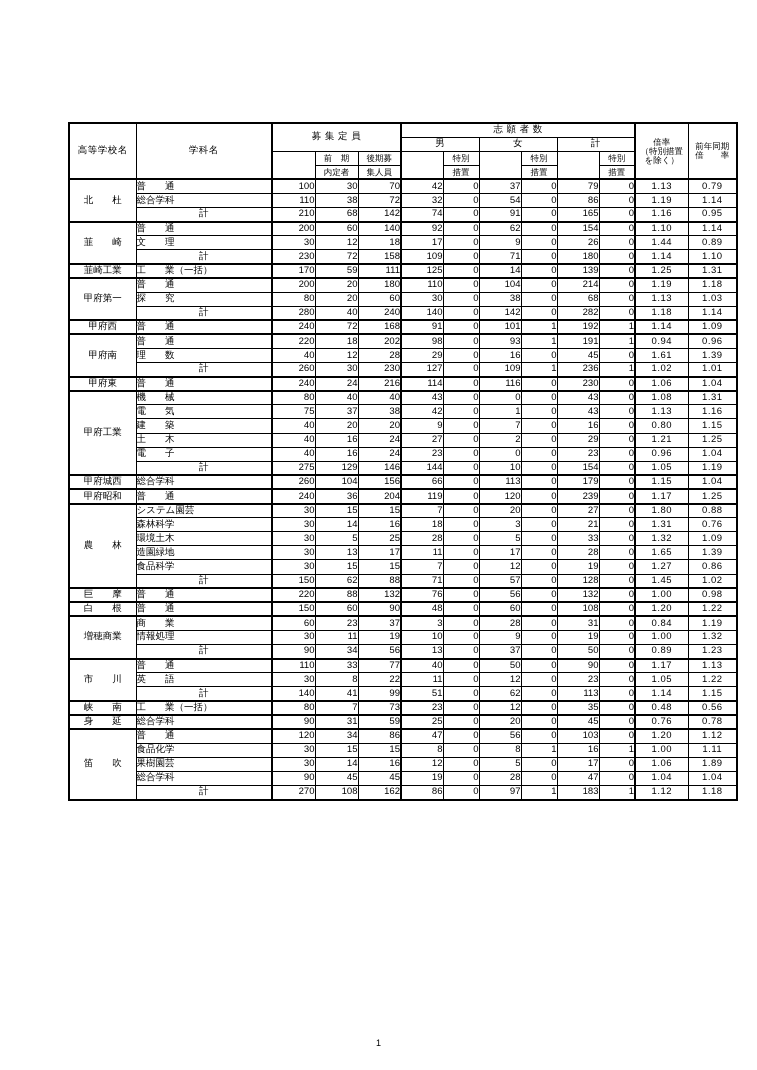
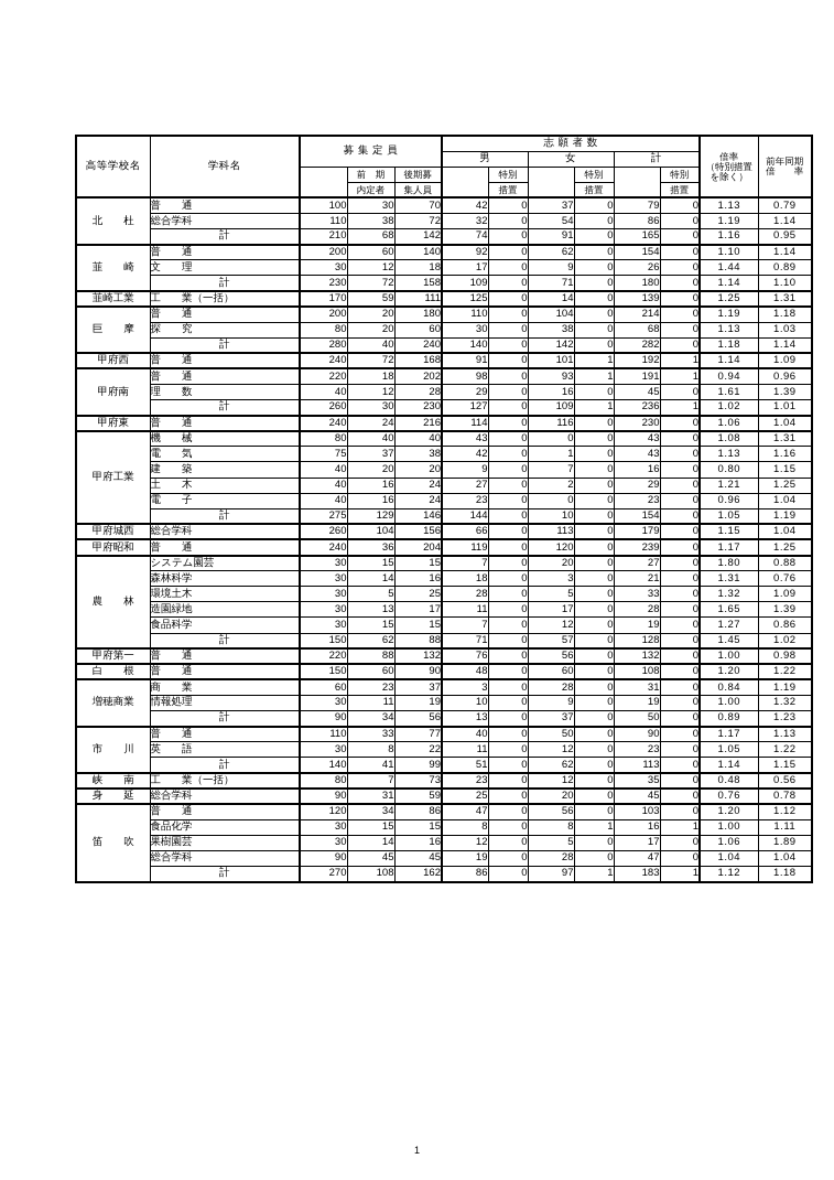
  高等学校名	学科名	募 集 定 員	志 願 者 数	倍率 （特別措置 を除く）	前年同期 倍 率
  男	女	計
  	前 期	後期募		特別		特別		特別
  内定者	集人員	措置	措置	措置
  北 杜	普 通	100	30	70	42	0	37	0	79	0	1.13	0.79
  総合学科	110	38	72	32	0	54	0	86	0	1.19	1.14
  計	210	68	142	74	0	91	0	165	0	1.16	0.95
  韮 崎	普 通	200	60	140	92	0	62	0	154	0	1.10	1.14
  文 理	30	12	18	17	0	9	0	26	0	1.44	0.89
  計	230	72	158	109	0	71	0	180	0	1.14	1.10
  韮崎工業	工 業（一括）	170	59	111	125	0	14	0	139	0	1.25	1.31
- 甲府第一	普 通	200	20	180	110	0	104	0	214	0	1.19	1.18
+ 巨 摩	普 通	200	20	180	110	0	104	0	214	0	1.19	1.18
  探 究	80	20	60	30	0	38	0	68	0	1.13	1.03
  計	280	40	240	140	0	142	0	282	0	1.18	1.14
  甲府西	普 通	240	72	168	91	0	101	1	192	1	1.14	1.09
  甲府南	普 通	220	18	202	98	0	93	1	191	1	0.94	0.96
  理 数	40	12	28	29	0	16	0	45	0	1.61	1.39
  計	260	30	230	127	0	109	1	236	1	1.02	1.01
  甲府東	普 通	240	24	216	114	0	116	0	230	0	1.06	1.04
  甲府工業	機 械	80	40	40	43	0	0	0	43	0	1.08	1.31
  電 気	75	37	38	42	0	1	0	43	0	1.13	1.16
  建 築	40	20	20	9	0	7	0	16	0	0.80	1.15
  土 木	40	16	24	27	0	2	0	29	0	1.21	1.25
  電 子	40	16	24	23	0	0	0	23	0	0.96	1.04
  計	275	129	146	144	0	10	0	154	0	1.05	1.19
  甲府城西	総合学科	260	104	156	66	0	113	0	179	0	1.15	1.04
  甲府昭和	普 通	240	36	204	119	0	120	0	239	0	1.17	1.25
  農 林	システム園芸	30	15	15	7	0	20	0	27	0	1.80	0.88
  森林科学	30	14	16	18	0	3	0	21	0	1.31	0.76
  環境土木	30	5	25	28	0	5	0	33	0	1.32	1.09
  造園緑地	30	13	17	11	0	17	0	28	0	1.65	1.39
  食品科学	30	15	15	7	0	12	0	19	0	1.27	0.86
  計	150	62	88	71	0	57	0	128	0	1.45	1.02
- 巨 摩	普 通	220	88	132	76	0	56	0	132	0	1.00	0.98
+ 甲府第一	普 通	220	88	132	76	0	56	0	132	0	1.00	0.98
  白 根	普 通	150	60	90	48	0	60	0	108	0	1.20	1.22
  増穂商業	商 業	60	23	37	3	0	28	0	31	0	0.84	1.19
  情報処理	30	11	19	10	0	9	0	19	0	1.00	1.32
  計	90	34	56	13	0	37	0	50	0	0.89	1.23
  市 川	普 通	110	33	77	40	0	50	0	90	0	1.17	1.13
  英 語	30	8	22	11	0	12	0	23	0	1.05	1.22
  計	140	41	99	51	0	62	0	113	0	1.14	1.15
  峡 南	工 業（一括）	80	7	73	23	0	12	0	35	0	0.48	0.56
  身 延	総合学科	90	31	59	25	0	20	0	45	0	0.76	0.78
  笛 吹	普 通	120	34	86	47	0	56	0	103	0	1.20	1.12
  食品化学	30	15	15	8	0	8	1	16	1	1.00	1.11
  果樹園芸	30	14	16	12	0	5	0	17	0	1.06	1.89
  総合学科	90	45	45	19	0	28	0	47	0	1.04	1.04
  計	270	108	162	86	0	97	1	183	1	1.12	1.18
  1
